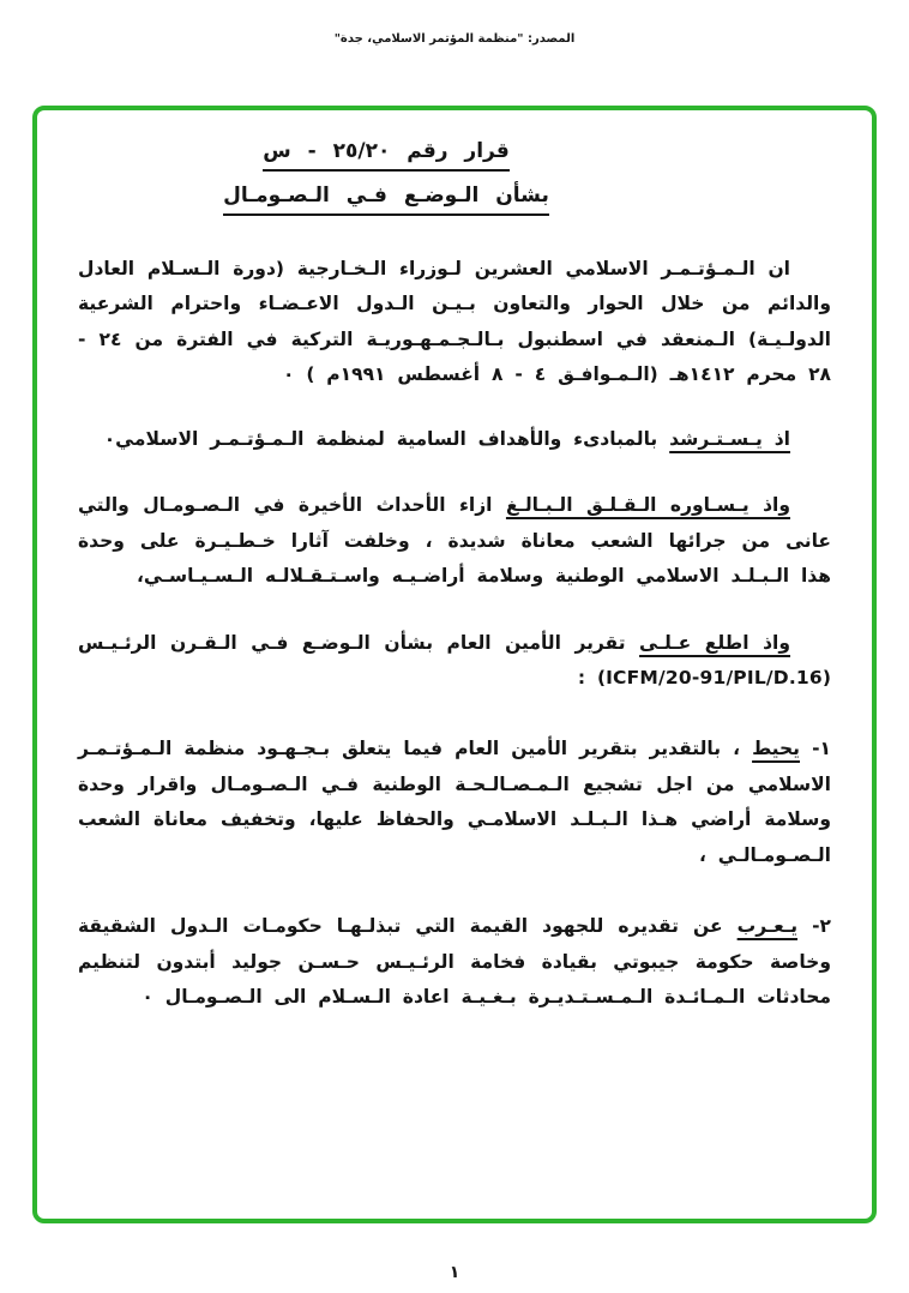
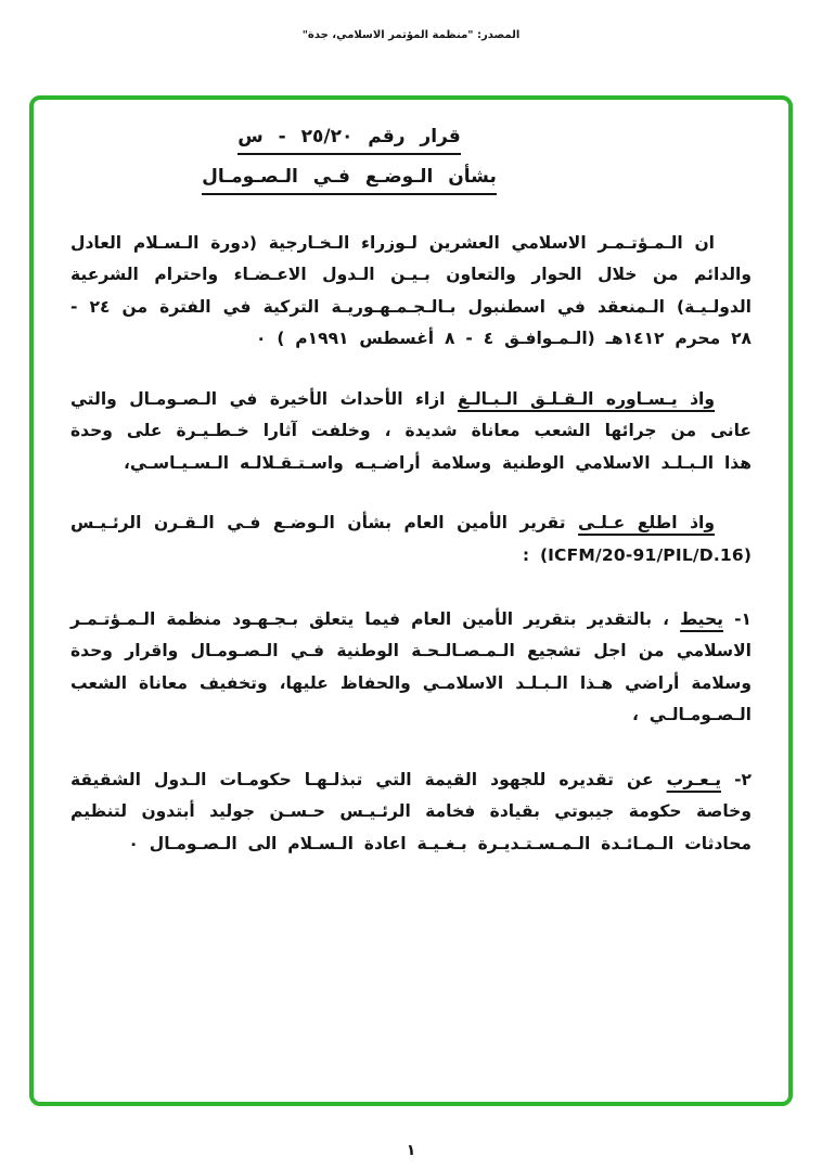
  المصدر: "منظمة المؤتمر الاسلامي، جدة"
  قرار رقم ٢٥/٢٠ - س
  بشأن الـوضـع فـي الـصـومـال
  ان الـمـؤتـمـر الاسلامي العشرين لـوزراء الـخـارجية (دورة الـسـلام العادل والدائم من خلال الحوار والتعاون بـيـن الـدول الاعـضـاء واحترام الشرعية الدولـيـة) الـمنعقد في اسطنبول بـالـجـمـهـوريـة التركية في الفترة من ٢٤ - ٢٨ محرم ١٤١٢هـ (الـمـوافـق ٤ - ٨ أغسطس ١٩٩١م ) ٠
- اذ يـسـتـرشد بالمبادىء والأهداف السامية لمنظمة الـمـؤتـمـر الاسلامي٠
  واذ يـسـاوره الـقـلـق الـبـالـغ ازاء الأحداث الأخيرة في الـصـومـال والتي عانى من جرائها الشعب معاناة شديدة ، وخلفت آثارا خـطـيـرة على وحدة هذا الـبـلـد الاسلامي الوطنية وسلامة أراضـيـه واسـتـقـلالـه الـسـيـاسـي،
  واذ اطلع عـلـى تقرير الأمين العام بشأن الـوضـع فـي الـقـرن الرئـيـس (ICFM/20-91/PIL/D.16) :
  ١- يحيط ، بالتقدير بتقرير الأمين العام فيما يتعلق بـجـهـود منظمة الـمـؤتـمـر الاسلامي من اجل تشجيع الـمـصـالـحـة الوطنية فـي الـصـومـال واقرار وحدة وسلامة أراضي هـذا الـبـلـد الاسلامـي والحفاظ عليها، وتخفيف معاناة الشعب الـصـومـالـي ،
  ٢- يـعـرب عن تقديره للجهود القيمة التي تبذلـهـا حكومـات الـدول الشقيقة وخاصة حكومة جيبوتي بقيادة فخامة الرئـيـس حـسـن جوليد أبتدون لتنظيم محادثات الـمـائـدة الـمـسـتـديـرة بـغـيـة اعادة الـسـلام الى الـصـومـال ٠
  ١
